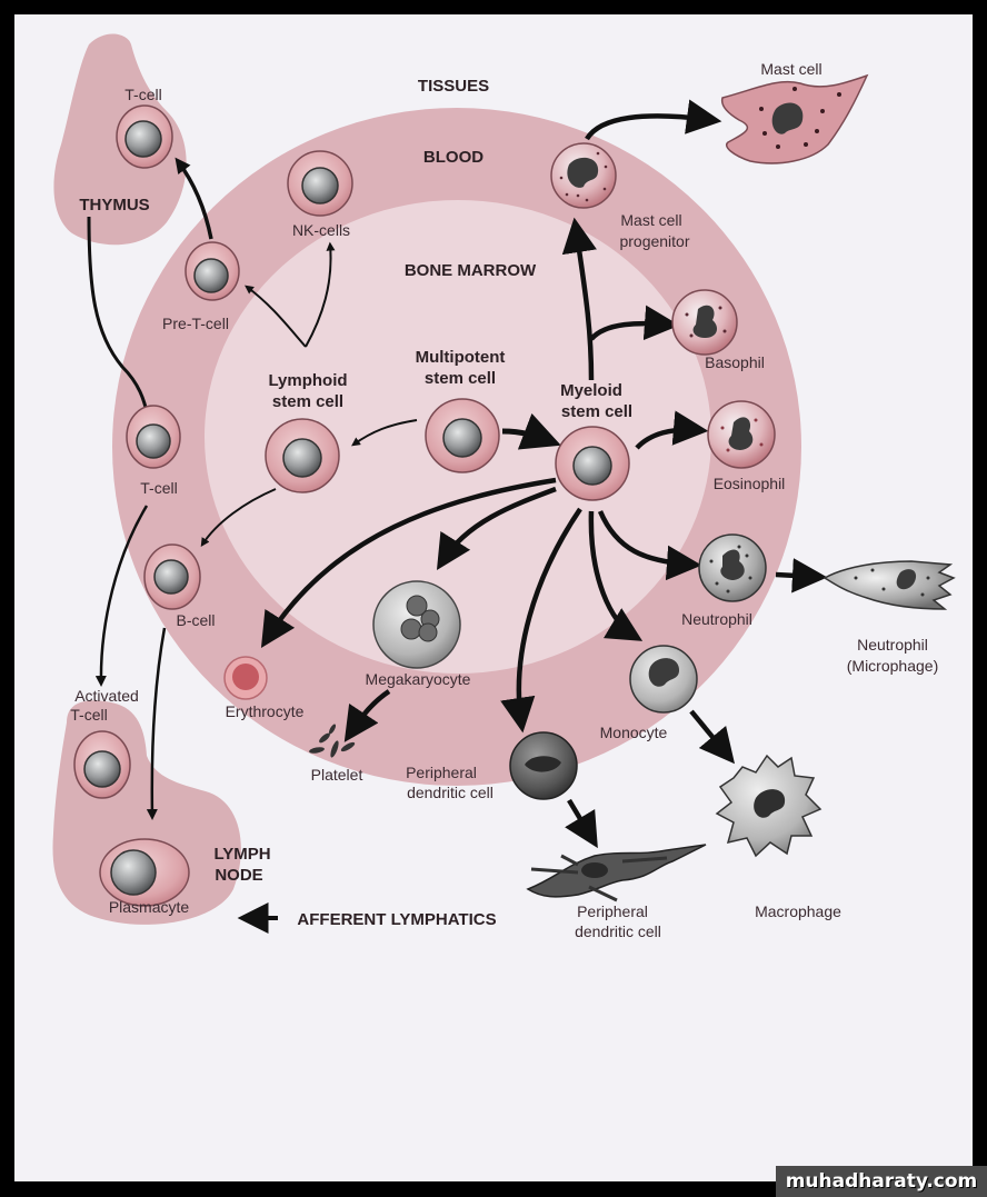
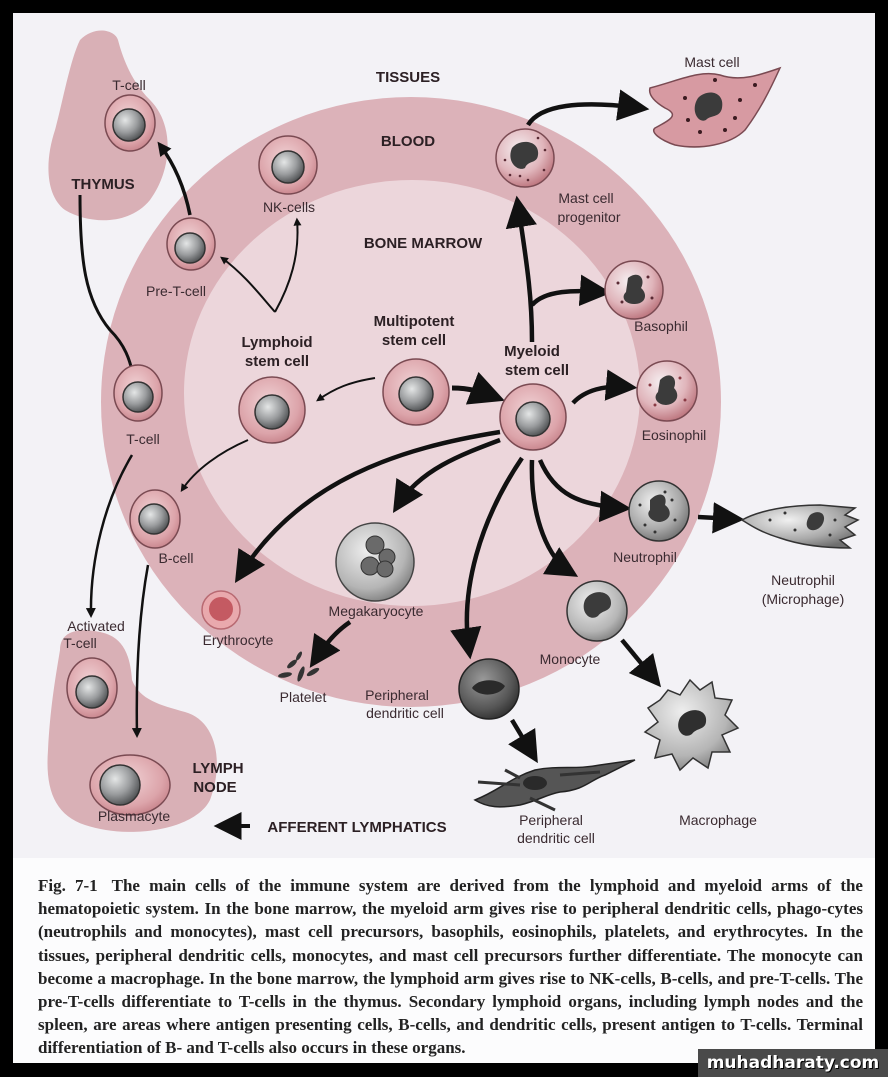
  TISSUES
  BLOOD
  BONE MARROW
  THYMUS
  LYMPH
  NODE
  AFFERENT LYMPHATICS
  T-cell
  NK-cells
  Pre-T-cell
  Lymphoid
  stem cell
  Multipotent
  stem cell
  Myeloid
  stem cell
  T-cell
  B-cell
  Activated
  T-cell
  Plasmacyte
  Erythrocyte
  Megakaryocyte
  Platelet
  Peripheral
  dendritic cell
  Monocyte
  Macrophage
  Peripheral
  dendritic cell
  Neutrophil
  Neutrophil
  (Microphage)
  Eosinophil
  Basophil
  Mast cell
  progenitor
  Mast cell
+ Fig. 7-1 The main cells of the immune system are derived from the lymphoid and myeloid arms of the hematopoietic system. In the bone marrow, the myeloid arm gives rise to peripheral dendritic cells, phago-cytes (neutrophils and monocytes), mast cell precursors, basophils, eosinophils, platelets, and erythrocytes. In the tissues, peripheral dendritic cells, monocytes, and mast cell precursors further differentiate. The monocyte can become a macrophage. In the bone marrow, the lymphoid arm gives rise to NK-cells, B-cells, and pre-T-cells. The pre-T-cells differentiate to T-cells in the thymus. Secondary lymphoid organs, including lymph nodes and the spleen, are areas where antigen presenting cells, B-cells, and dendritic cells, present antigen to T-cells. Terminal differentiation of B- and T-cells also occurs in these organs.
  muhadharaty.com
